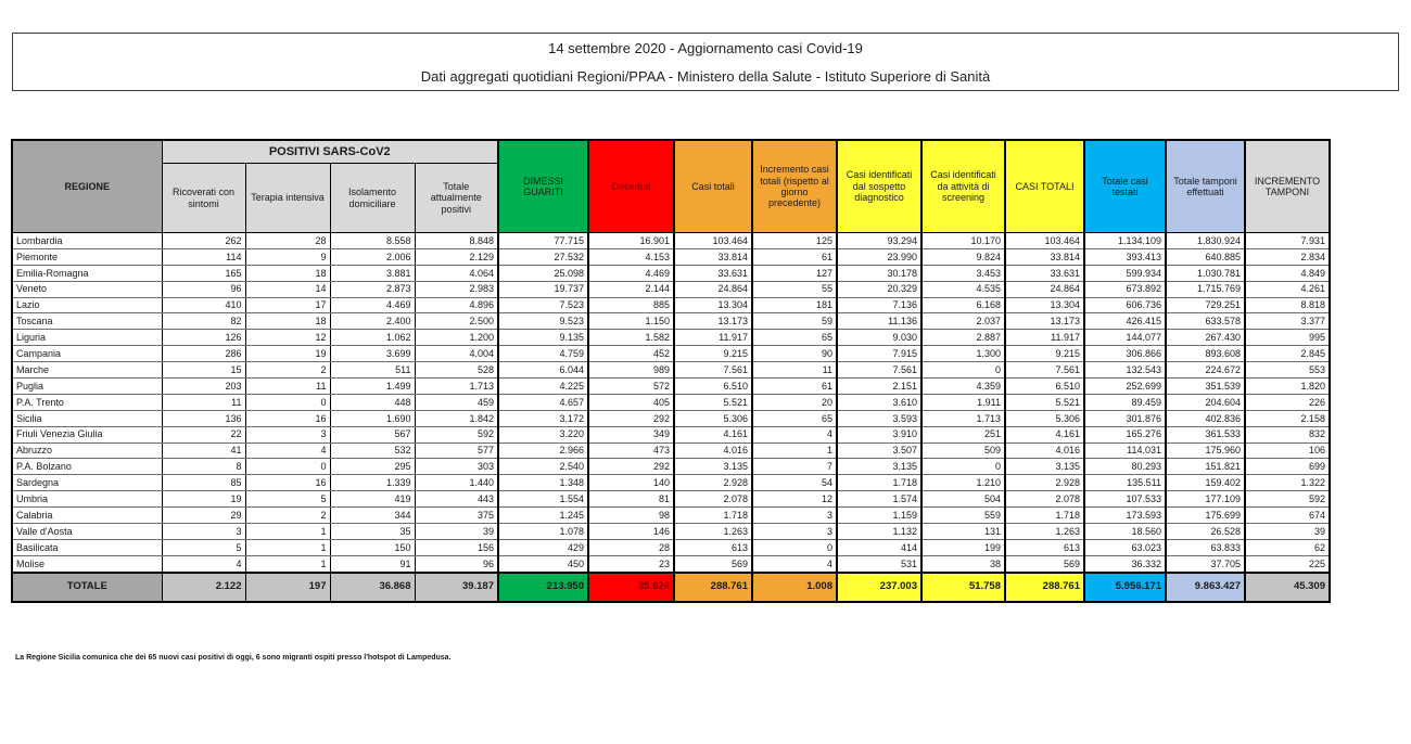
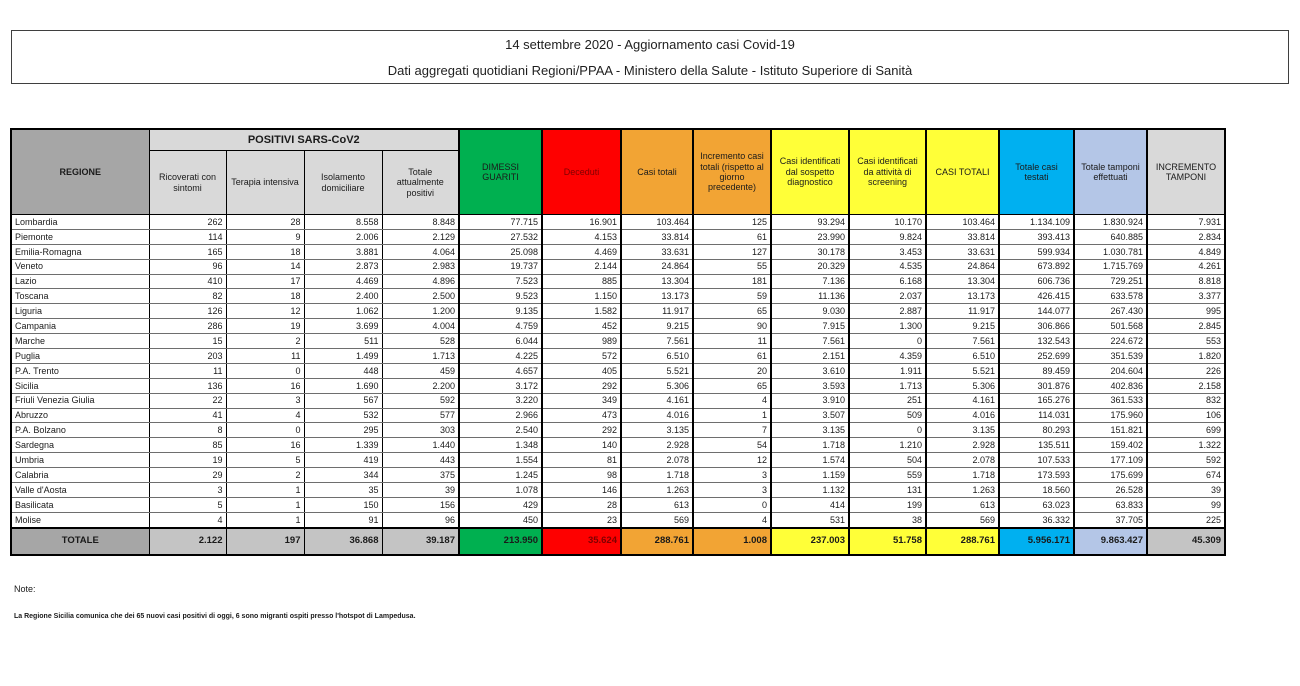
  14 settembre 2020 - Aggiornamento casi Covid-19
  Dati aggregati quotidiani Regioni/PPAA - Ministero della Salute - Istituto Superiore di Sanità
  REGIONE	POSITIVI SARS-CoV2	DIMESSI GUARITI	Deceduti	Casi totali	Incremento casi totali (rispetto al giorno precedente)	Casi identificati dal sospetto diagnostico	Casi identificati da attività di screening	CASI TOTALI	Totale casi testati	Totale tamponi effettuati	INCREMENTO TAMPONI
  Ricoverati con sintomi	Terapia intensiva	Isolamento domiciliare	Totale attualmente positivi
  Lombardia	262	28	8.558	8.848	77.715	16.901	103.464	125	93.294	10.170	103.464	1.134.109	1.830.924	7.931
  Piemonte	114	9	2.006	2.129	27.532	4.153	33.814	61	23.990	9.824	33.814	393.413	640.885	2.834
  Emilia-Romagna	165	18	3.881	4.064	25.098	4.469	33.631	127	30.178	3.453	33.631	599.934	1.030.781	4.849
  Veneto	96	14	2.873	2.983	19.737	2.144	24.864	55	20.329	4.535	24.864	673.892	1.715.769	4.261
  Lazio	410	17	4.469	4.896	7.523	885	13.304	181	7.136	6.168	13.304	606.736	729.251	8.818
  Toscana	82	18	2.400	2.500	9.523	1.150	13.173	59	11.136	2.037	13.173	426.415	633.578	3.377
  Liguria	126	12	1.062	1.200	9.135	1.582	11.917	65	9.030	2.887	11.917	144.077	267.430	995
- Campania	286	19	3.699	4.004	4.759	452	9.215	90	7.915	1.300	9.215	306.866	893.608	2.845
+ Campania	286	19	3.699	4.004	4.759	452	9.215	90	7.915	1.300	9.215	306.866	501.568	2.845
  Marche	15	2	511	528	6.044	989	7.561	11	7.561	0	7.561	132.543	224.672	553
  Puglia	203	11	1.499	1.713	4.225	572	6.510	61	2.151	4.359	6.510	252.699	351.539	1.820
  P.A. Trento	11	0	448	459	4.657	405	5.521	20	3.610	1.911	5.521	89.459	204.604	226
- Sicilia	136	16	1.690	1.842	3.172	292	5.306	65	3.593	1.713	5.306	301.876	402.836	2.158
+ Sicilia	136	16	1.690	2.200	3.172	292	5.306	65	3.593	1.713	5.306	301.876	402.836	2.158
  Friuli Venezia Giulia	22	3	567	592	3.220	349	4.161	4	3.910	251	4.161	165.276	361.533	832
  Abruzzo	41	4	532	577	2.966	473	4.016	1	3.507	509	4.016	114.031	175.960	106
  P.A. Bolzano	8	0	295	303	2.540	292	3.135	7	3.135	0	3.135	80.293	151.821	699
  Sardegna	85	16	1.339	1.440	1.348	140	2.928	54	1.718	1.210	2.928	135.511	159.402	1.322
  Umbria	19	5	419	443	1.554	81	2.078	12	1.574	504	2.078	107.533	177.109	592
  Calabria	29	2	344	375	1.245	98	1.718	3	1.159	559	1.718	173.593	175.699	674
  Valle d'Aosta	3	1	35	39	1.078	146	1.263	3	1.132	131	1.263	18.560	26.528	39
- Basilicata	5	1	150	156	429	28	613	0	414	199	613	63.023	63.833	62
+ Basilicata	5	1	150	156	429	28	613	0	414	199	613	63.023	63.833	99
  Molise	4	1	91	96	450	23	569	4	531	38	569	36.332	37.705	225
  TOTALE	2.122	197	36.868	39.187	213.950	35.624	288.761	1.008	237.003	51.758	288.761	5.956.171	9.863.427	45.309
+ Note:
